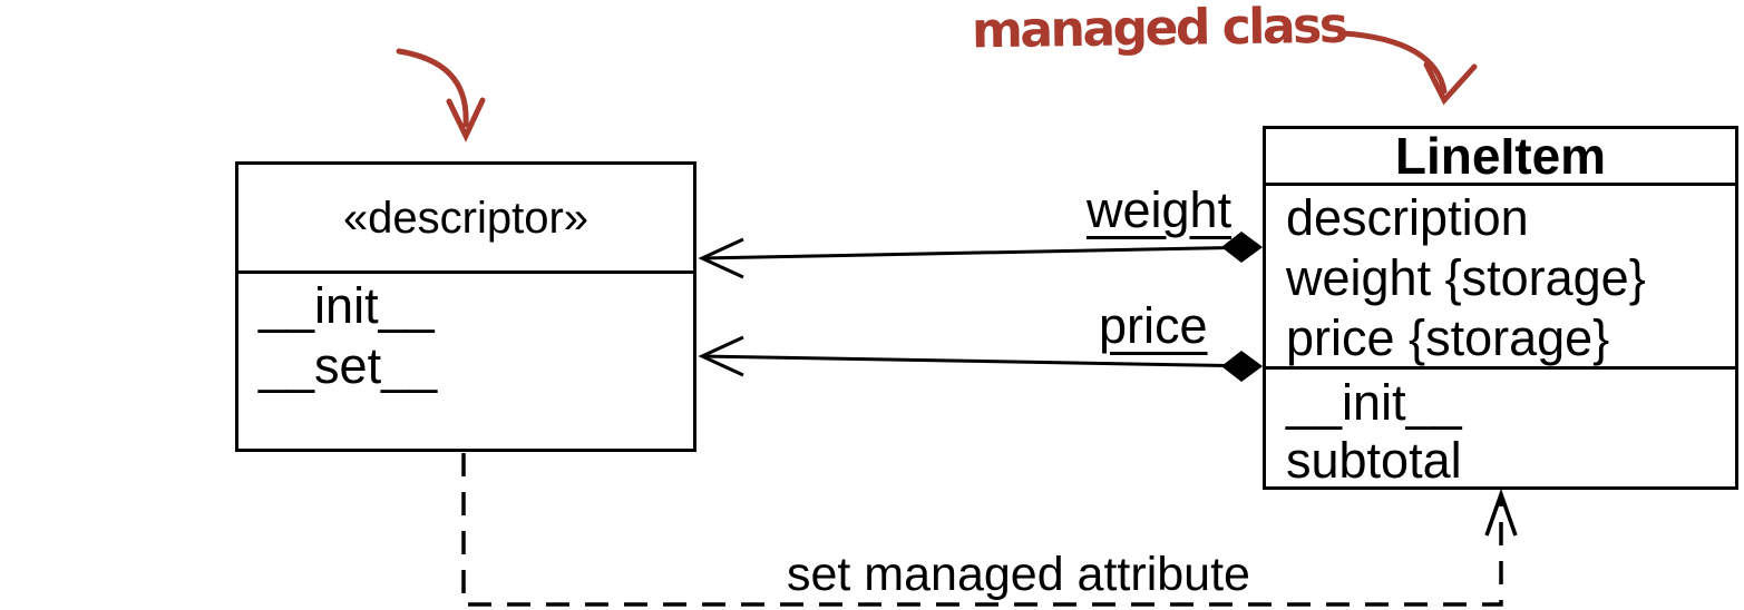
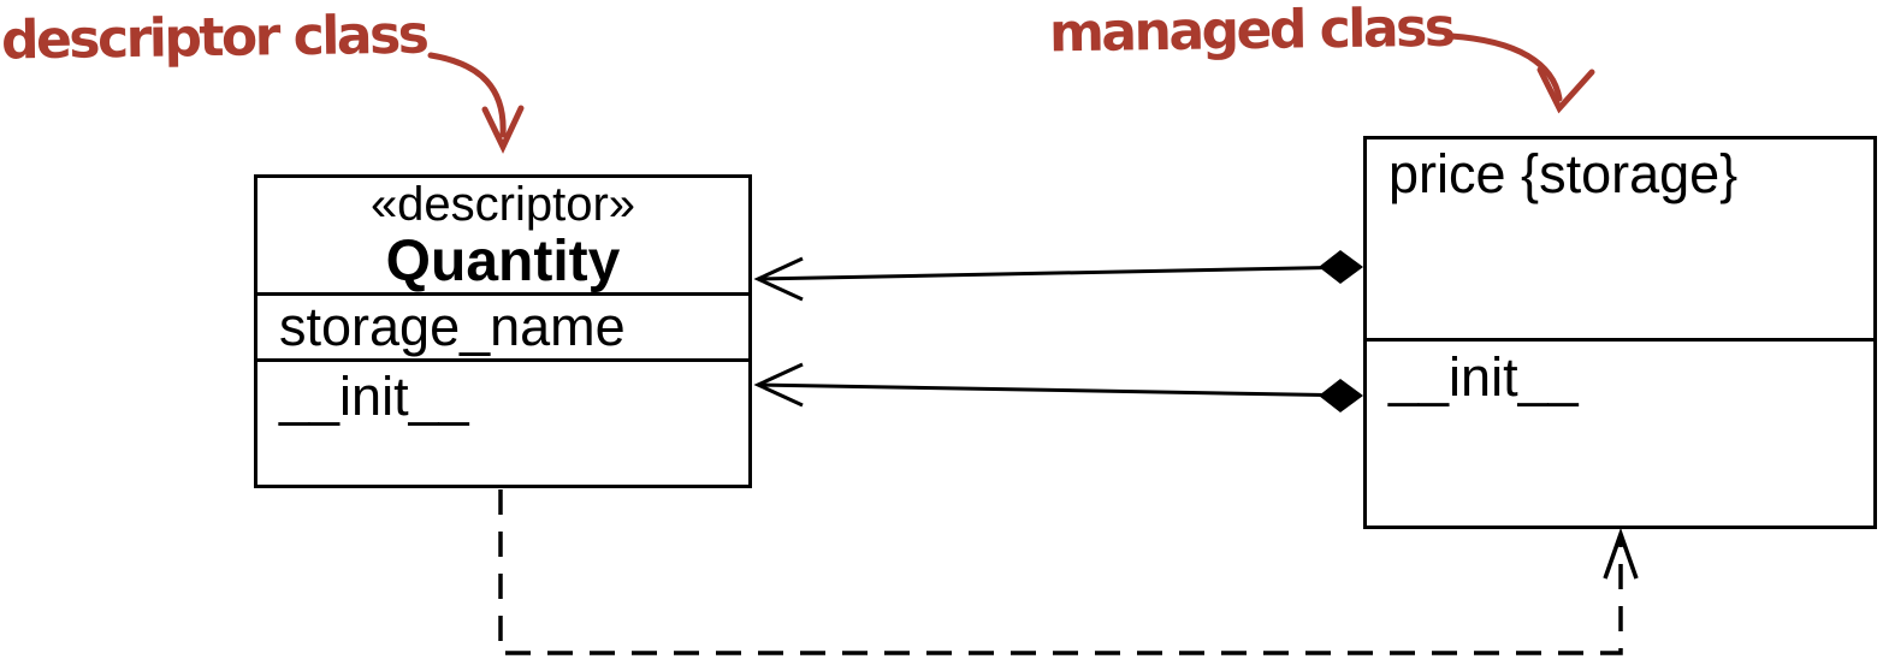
+ descriptor class
  managed class
  «descriptor»
+ Quantity
+ storage_name
  __init__
- __set__
- LineItem
- description
- weight {storage}
  price {storage}
  __init__
- subtotal
- weight
- price
- set managed attribute
